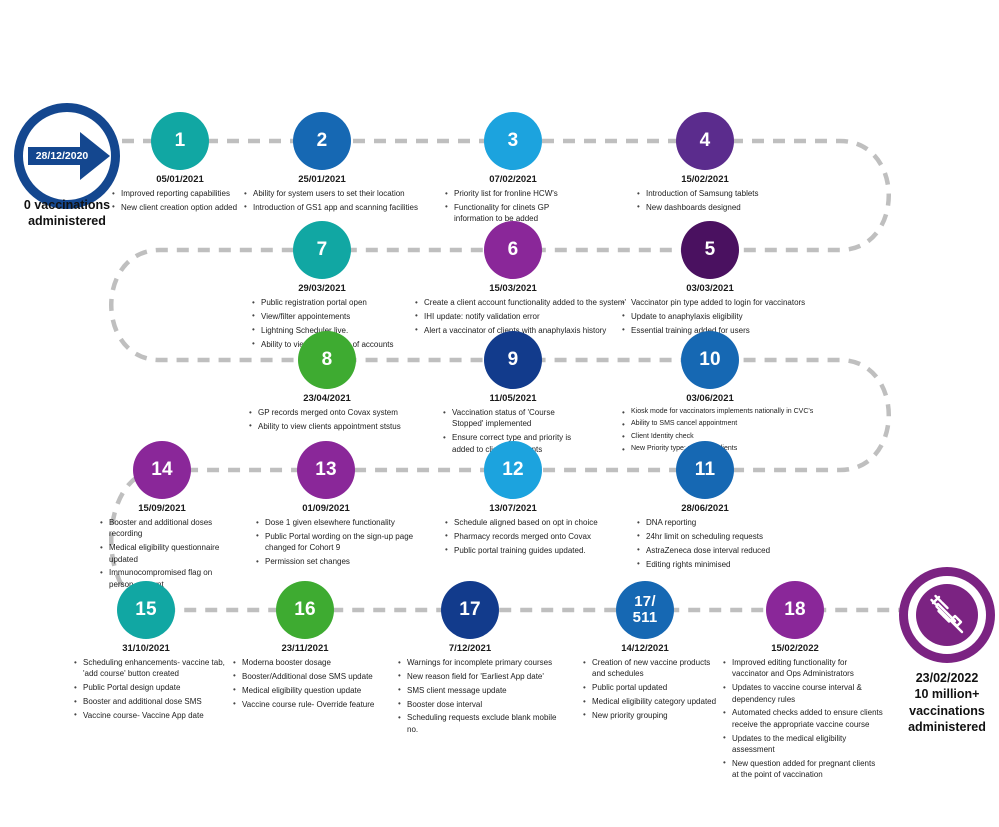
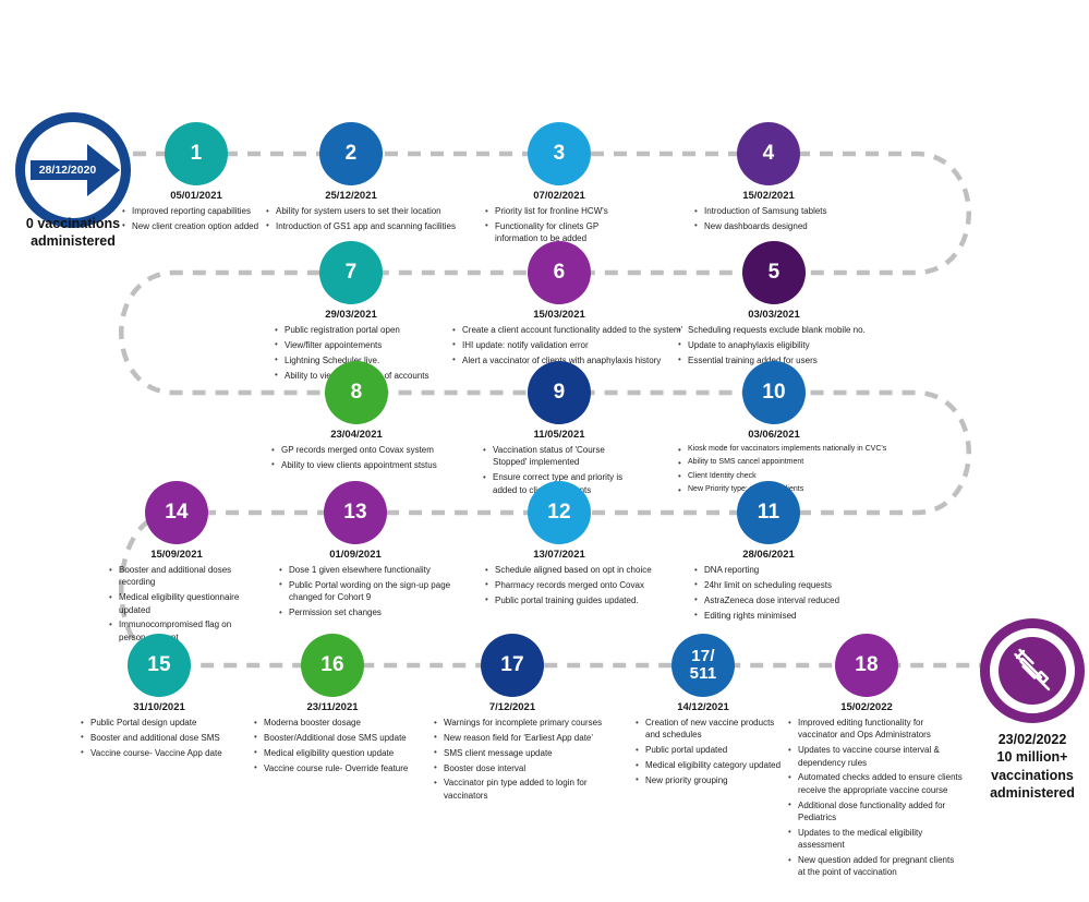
  28/12/2020
  0 vaccinations
  administered
  23/02/2022
  10 million+
  vaccinations
  administered
  1
  05/01/2021
  Improved reporting capabilities
  New client creation option added
  2
- 25/01/2021
+ 25/12/2021
  Ability for system users to set their location
  Introduction of GS1 app and scanning facilities
  3
  07/02/2021
  Priority list for fronline HCW's
  Functionality for clinets GP information to be added
  4
  15/02/2021
  Introduction of Samsung tablets
  New dashboards designed
  7
  29/03/2021
  Public registration portal open
  View/filter appointements
  Lightning Schedu live.
  6
  15/03/2021
  Create a client account functionality added to the system'
  IHI update: notify validation error
  Alert a vaccinator of clies with anaphylaxis history
  5
  03/03/2021
- Vaccinator pin type added to login for vaccinators
+ Scheduling requests exclude blank mobile no.
  Update to anaphylaxis eligibility
  Essential training addd for users
  8
  23/04/2021
  GP records merged onto Covax system
  Ability to view clients appointment ststus
  9
  11/05/2021
  Vaccination status of 'Course Stopped' implemented
  Ensure correct type and priority is added to clts
  10
  03/06/2021
  14
  15/09/2021
  Booster and additional doses recording
  Medical eligibility questionnaire updated
  Immunocompromised flag on persot
  13
  01/09/2021
  Dose 1 given elsewhere functionality
  Public Portal wording on the sign-up page changed for Cohort 9
  Permission set changes
  12
  13/07/2021
  Schedule aligned based on opt in choice
  Pharmacy records merged onto Covax
  Public portal training guides updated.
  11
  28/06/2021
  DNA reporting
  24hr limit on scheduling requests
  AstraZeneca dose interval reduced
  Editing rights minimised
  15
  31/10/2021
- Scheduling enhancements- vaccine tab, 'add course' button created
  Public Portal design update
  Booster and additional dose SMS
  Vaccine course- Vaccine App date
  16
  23/11/2021
  Moderna booster dosage
  Booster/Additional dose SMS update
  Medical eligibility question update
  Vaccine course rule- Override feature
  17
  7/12/2021
  Warnings for incomplete primary courses
  New reason field for 'Earliest App date'
  SMS client message update
  Booster dose interval
- Scheduling requests exclude blank mobile no.
+ Vaccinator pin type added to login for vaccinators
  17/
  511
  14/12/2021
  Creation of new vaccine products and schedules
  Public portal updated
  Medical eligibility category updated
  New priority grouping
  18
  15/02/2022
  Improved editing functionality for vaccinator and Ops Administrators
  Updates to vaccine course interval & dependency rules
  Automated checks added to ensure clients receive the appropriate vaccine course
+ Additional dose functionality added for Pediatrics
  Updates to the medical eligibility assessment
  New question added for pregnant clients at the point of vaccination
